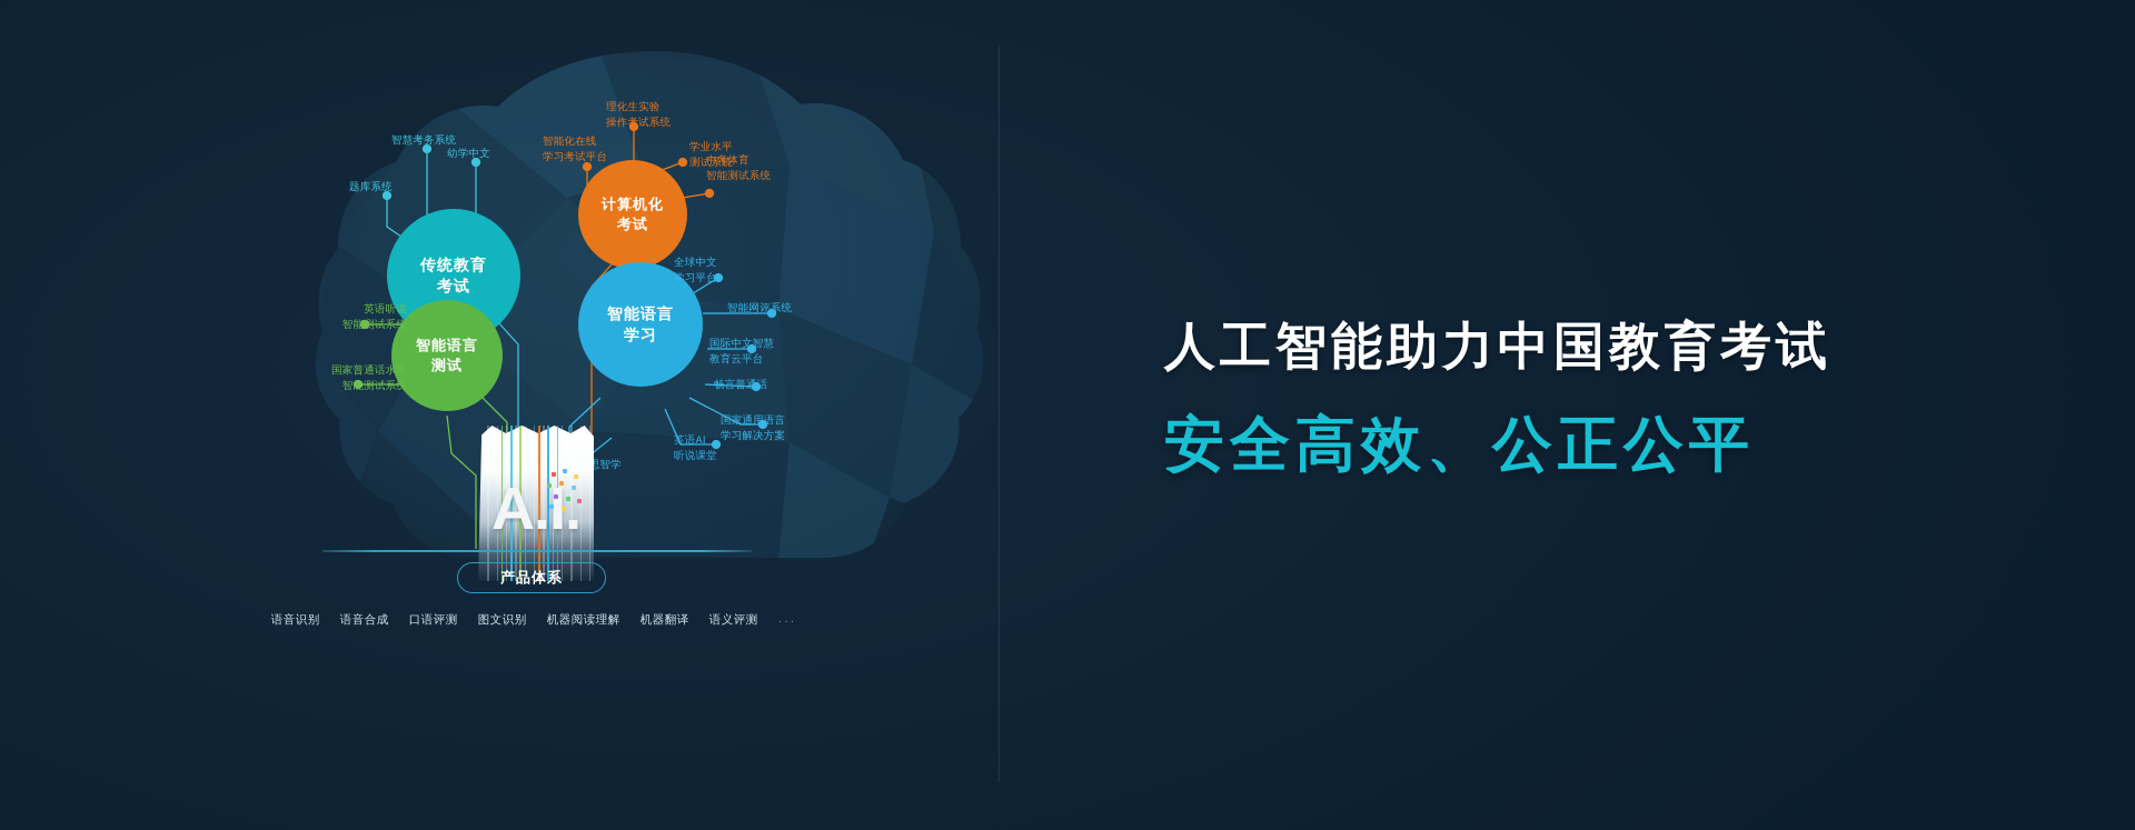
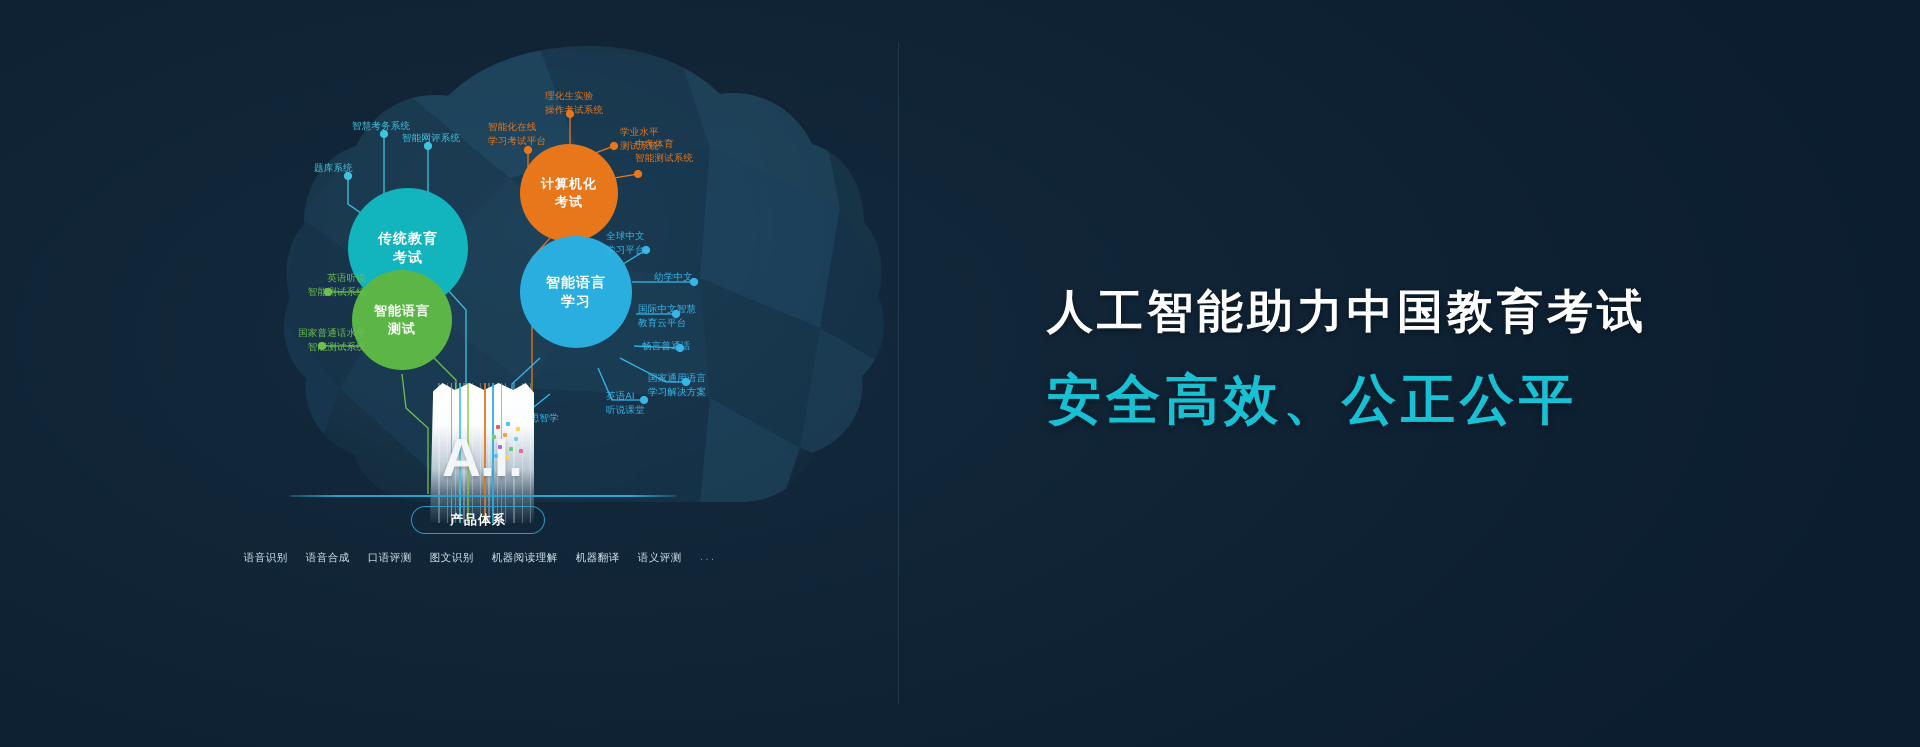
  传统教育
  考试
  计算机化
  考试
  智能语言
  学习
  智能语言
  测试
  智慧考务系统
- 幼学中文
+ 智能网评系统
  题库系统
  智能化在线
  学习考试平台
  理化生实验
  操作考试系统
  学业水平
  测试系统
  中考体育
  智能测试系统
  全球中文
  学习平台
- 智能网评系统
+ 幼学中文
  国际中文智慧
  教育云平台
  畅言普通话
  国家通用语言
  学习解决方案
  英语AI
  听说课堂
  思智学
  英语听说
  智能测试系统
  国家普通话水平
  智能测试系统
  A.I.
  产品体系
  语音识别
  语音合成
  口语评测
  图文识别
  机器阅读理解
  机器翻译
  语义评测
  ···
  人工智能助力中国教育考试
  安全高效、公正公平
